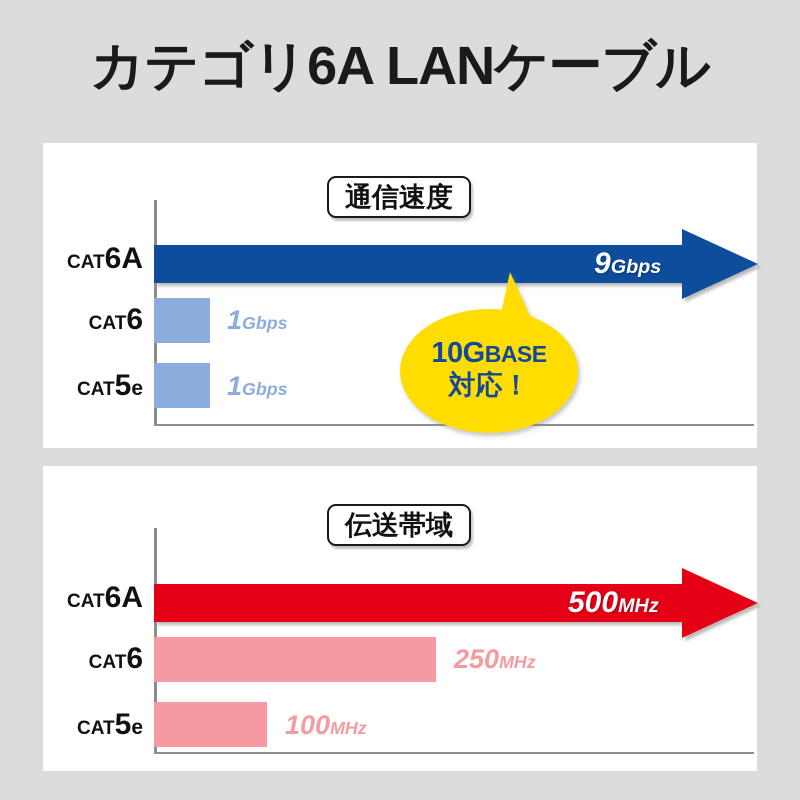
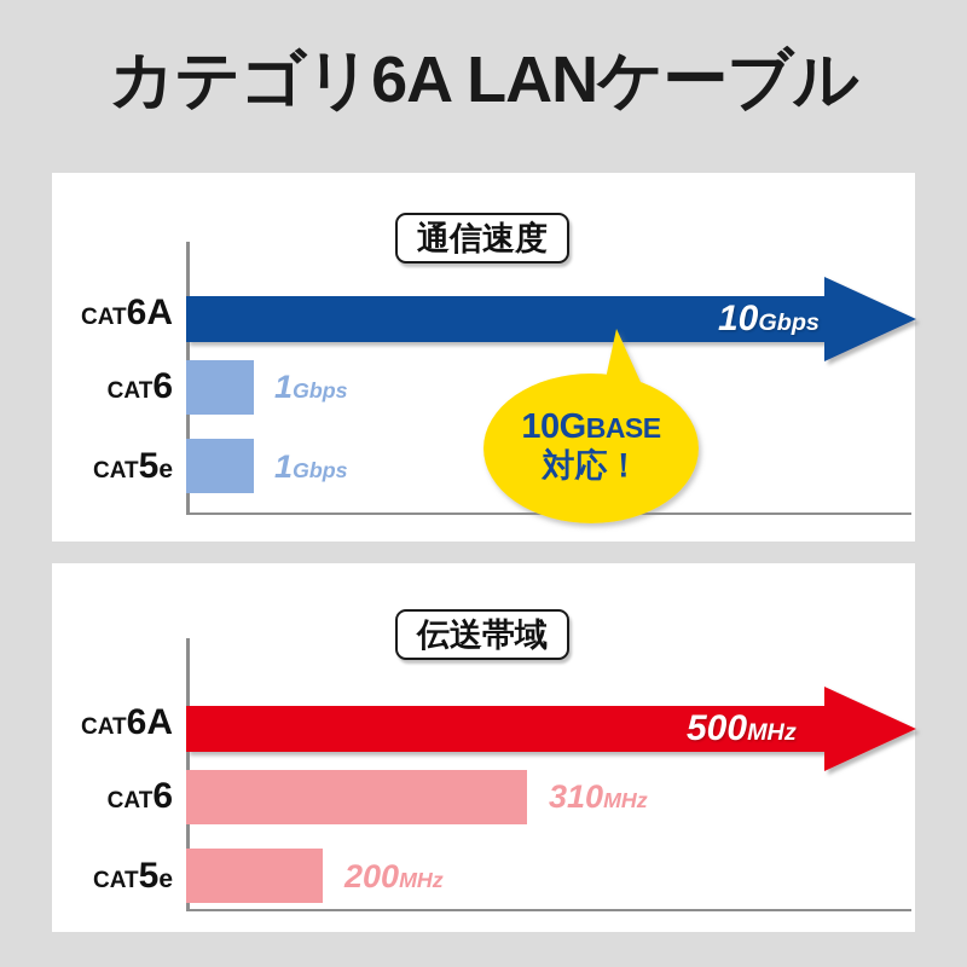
  カテゴリ6A LANケーブル
  通信速度
  CAT6A
- 9Gbps
+ 10Gbps
  CAT6
  1Gbps
  CAT5e
  1Gbps
  10GBASE
  対応！
  伝送帯域
  CAT6A
  500MHz
  CAT6
- 250MHz
+ 310MHz
  CAT5e
- 100MHz
+ 200MHz
